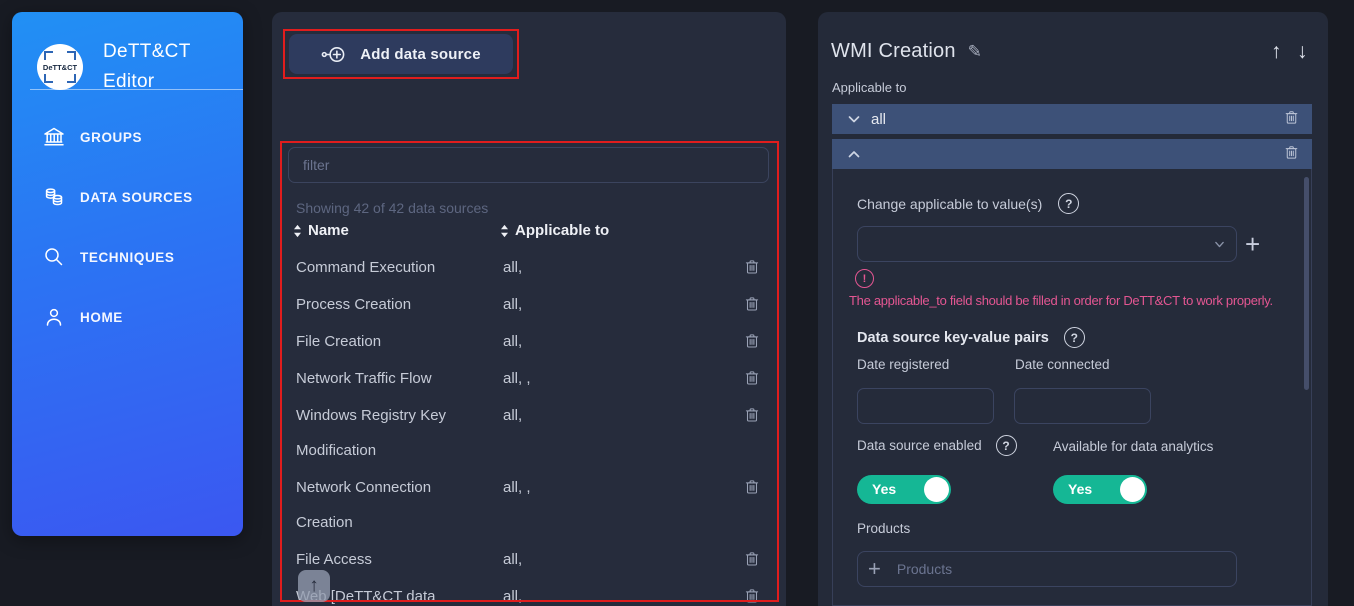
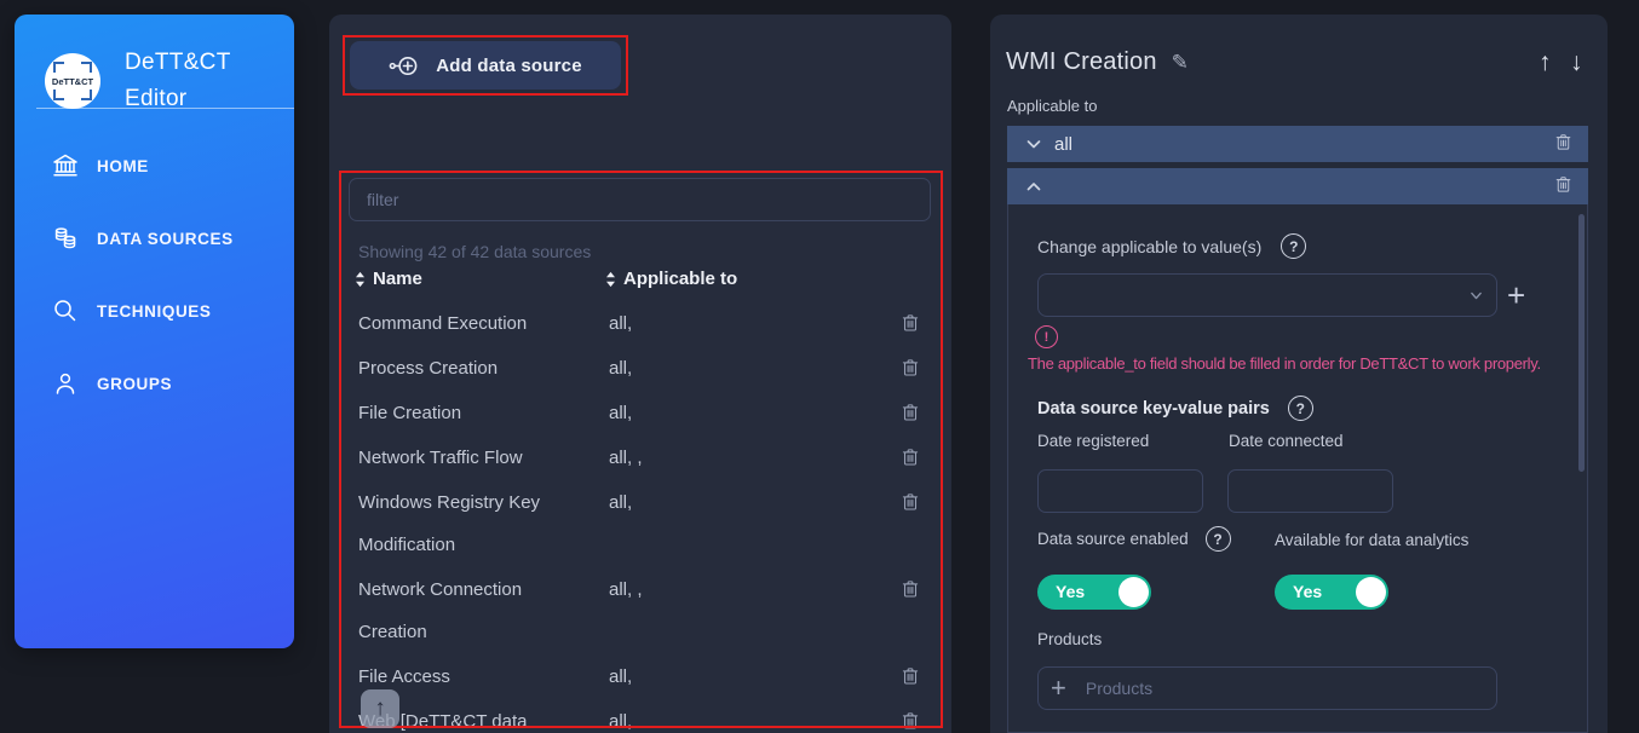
  DeTT&CT
  DeTT&CT
  Editor
- GROUPS
+ HOME
  DATA SOURCES
  TECHNIQUES
- HOME
+ GROUPS
  Add data source
  filter
  Showing 42 of 42 data sources
  Name
  Applicable to
  Command Execution
  all,
  Process Creation
  all,
  File Creation
  all,
  Network Traffic Flow
  all, ,
  Windows Registry Key Modification
  all,
  Network Connection Creation
  all, ,
  File Access
  all,
  Web [DeTT&CT data
  all,
  ↑
  WMI Creation
  ✎
  ↑
  ↓
  Applicable to
  all
  Change applicable to value(s)
  ?
  +
  !
  The applicable_to field should be filled in order for DeTT&CT to work properly.
  Data source key-value pairs
  ?
  Date registered
  Date connected
  Data source enabled
  ?
  Available for data analytics
  Yes
  Yes
  Products
  +
  Products
